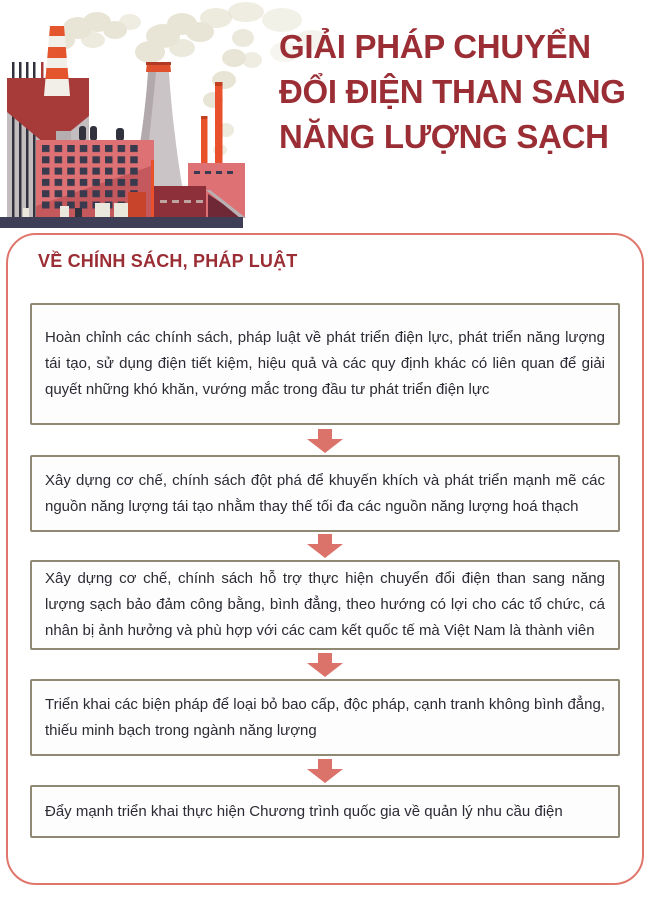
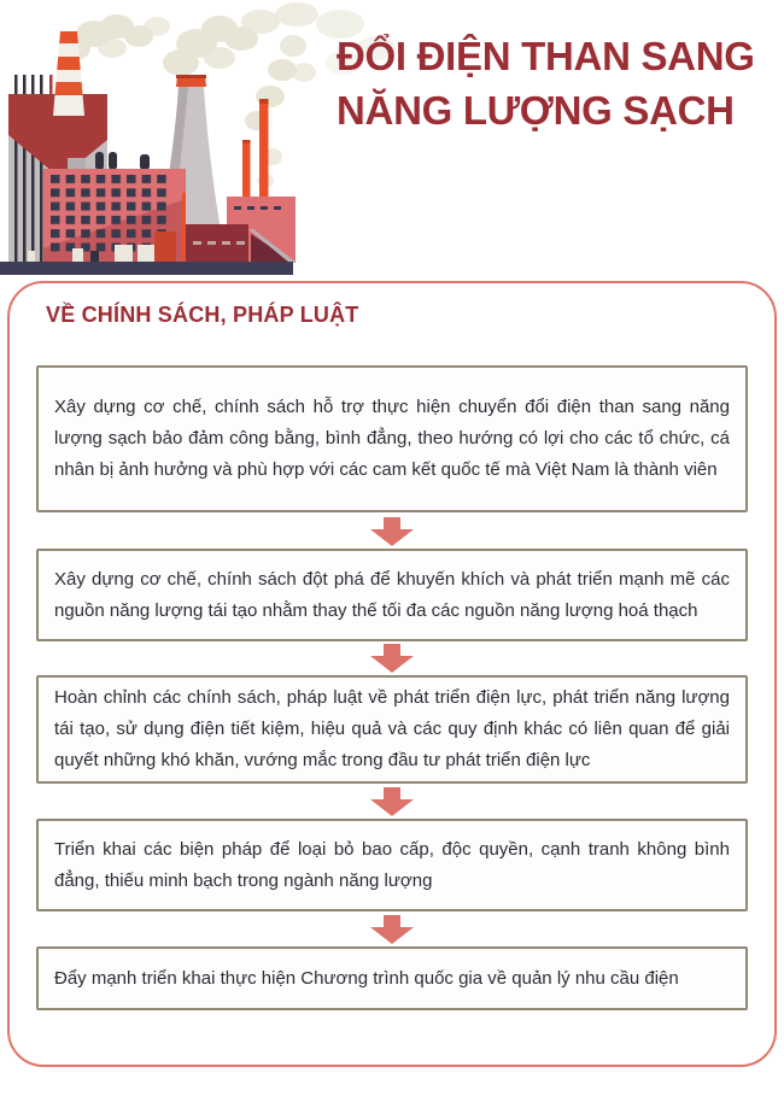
- GIẢI PHÁP CHUYỂN
  ĐỔI ĐIỆN THAN SANG
  NĂNG LƯỢNG SẠCH
  VỀ CHÍNH SÁCH, PHÁP LUẬT
- Hoàn chỉnh các chính sách, pháp luật về phát triển điện lực, phát triển năng lượng tái tạo, sử dụng điện tiết kiệm, hiệu quả và các quy định khác có liên quan để giải quyết những khó khăn, vướng mắc trong đầu tư phát triển điện lực
+ Xây dựng cơ chế, chính sách hỗ trợ thực hiện chuyển đổi điện than sang năng lượng sạch bảo đảm công bằng, bình đẳng, theo hướng có lợi cho các tổ chức, cá nhân bị ảnh hưởng và phù hợp với các cam kết quốc tế mà Việt Nam là thành viên
  Xây dựng cơ chế, chính sách đột phá để khuyến khích và phát triển mạnh mẽ các nguồn năng lượng tái tạo nhằm thay thế tối đa các nguồn năng lượng hoá thạch
- Xây dựng cơ chế, chính sách hỗ trợ thực hiện chuyển đổi điện than sang năng lượng sạch bảo đảm công bằng, bình đẳng, theo hướng có lợi cho các tổ chức, cá nhân bị ảnh hưởng và phù hợp với các cam kết quốc tế mà Việt Nam là thành viên
+ Hoàn chỉnh các chính sách, pháp luật về phát triển điện lực, phát triển năng lượng tái tạo, sử dụng điện tiết kiệm, hiệu quả và các quy định khác có liên quan để giải quyết những khó khăn, vướng mắc trong đầu tư phát triển điện lực
- Triển khai các biện pháp để loại bỏ bao cấp, độc pháp, cạnh tranh không bình đẳng, thiếu minh bạch trong ngành năng lượng
+ Triển khai các biện pháp để loại bỏ bao cấp, độc quyền, cạnh tranh không bình đẳng, thiếu minh bạch trong ngành năng lượng
  Đẩy mạnh triển khai thực hiện Chương trình quốc gia về quản lý nhu cầu điện
